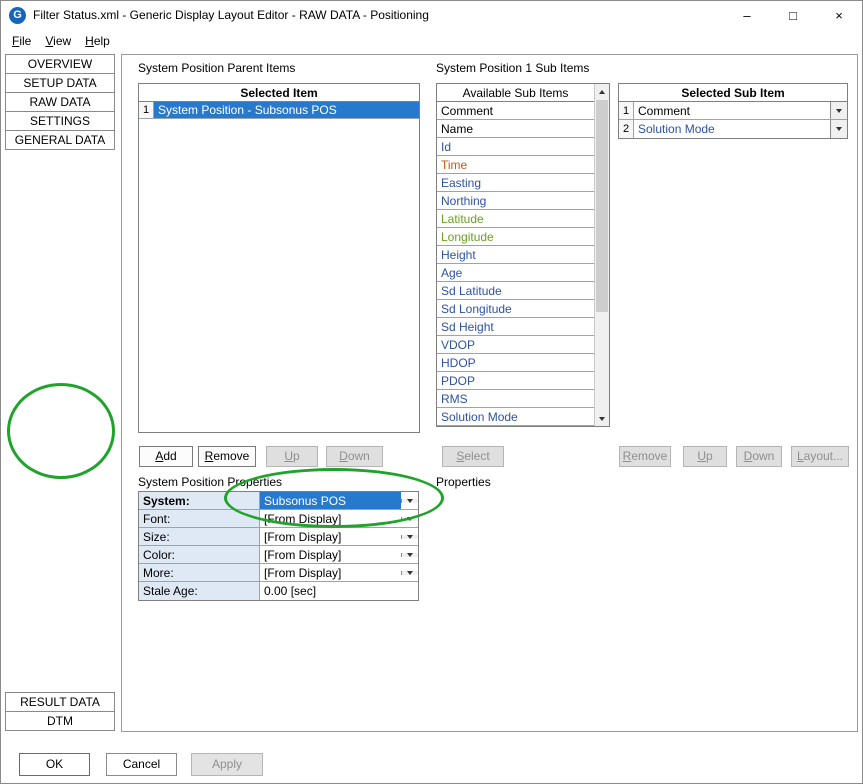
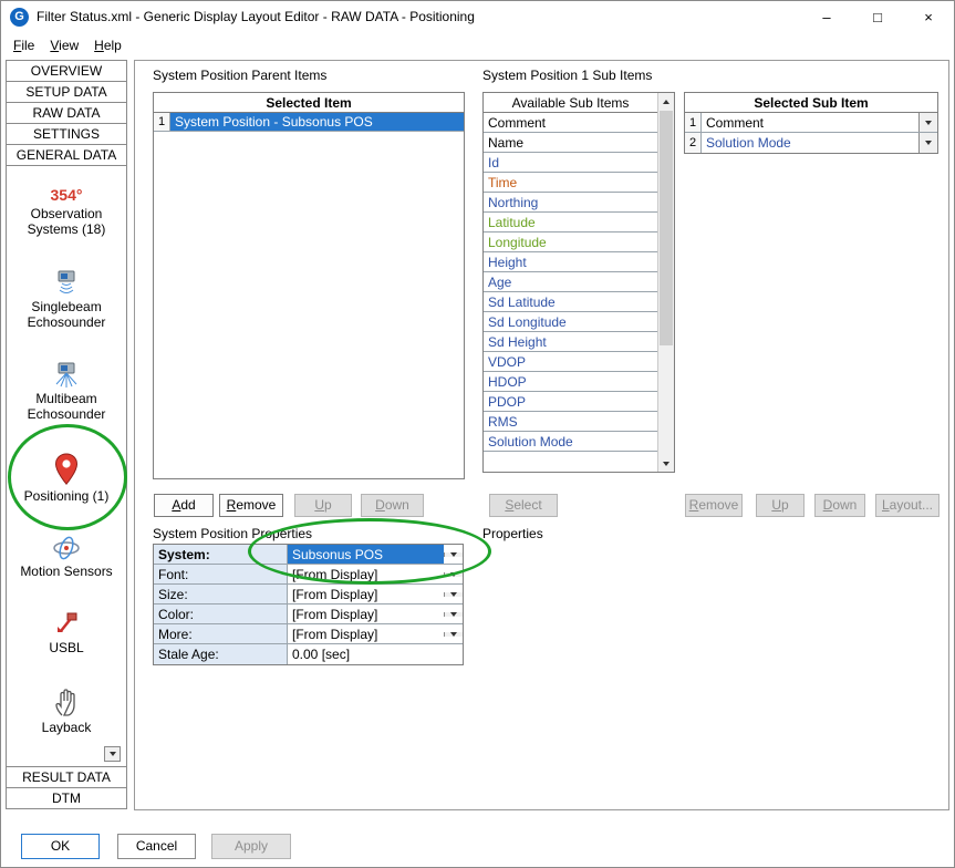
  G
  Filter Status.xml - Generic Display Layout Editor - RAW DATA - Positioning
  –
  □
  ×
  File
  View
  Help
  OVERVIEW
  SETUP DATA
  RAW DATA
  SETTINGS
  GENERAL DATA
+ 354°
+ Observation Systems (18)
+ Singlebeam Echosounder
+ Multibeam Echosounder
+ Positioning (1)
+ Motion Sensors
+ USBL
+ Layback
  RESULT DATA
  DTM
  System Position Parent Items
  Selected Item
  1
  System Position - Subsonus POS
  Add
  Remove
  Up
  Down
  System Position 1 Sub Items
  Available Sub Items
  Comment
  Name
  Id
  Time
- Easting
  Northing
  Latitude
  Longitude
  Height
  Age
  Sd Latitude
  Sd Longitude
  Sd Height
  VDOP
  HDOP
  PDOP
  RMS
  Solution Mode
  Select
  Selected Sub Item
  1
  Comment
  2
  Solution Mode
  Remove
  Up
  Down
  Layout...
  System Position Properties
  System:
  Subsonus POS
  Font:
  [From Display]
  Size:
  [From Display]
  Color:
  [From Display]
  More:
  [From Display]
  Stale Age:
  0.00 [sec]
  Properties
  OK
  Cancel
  Apply
